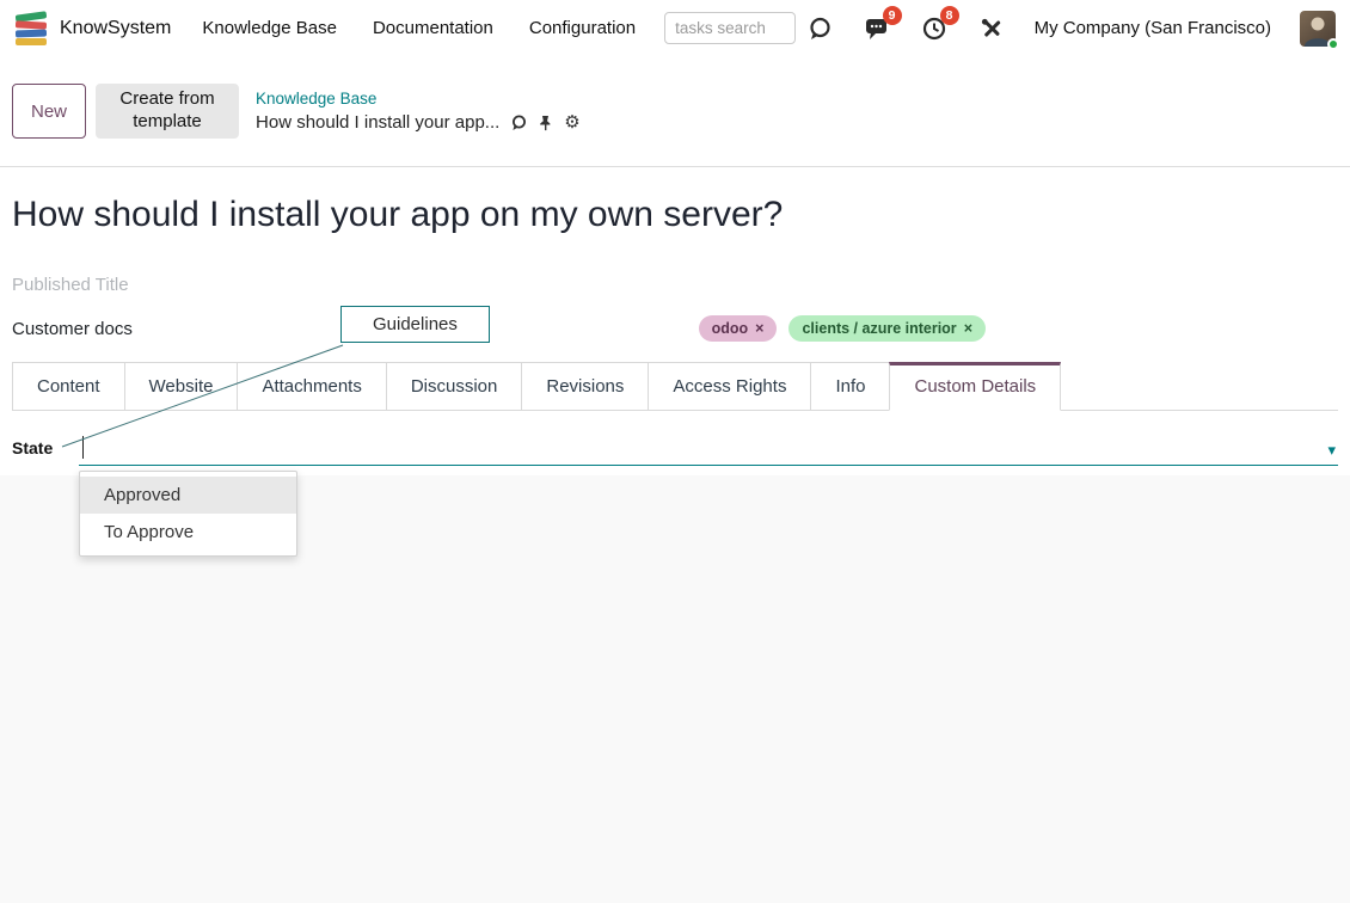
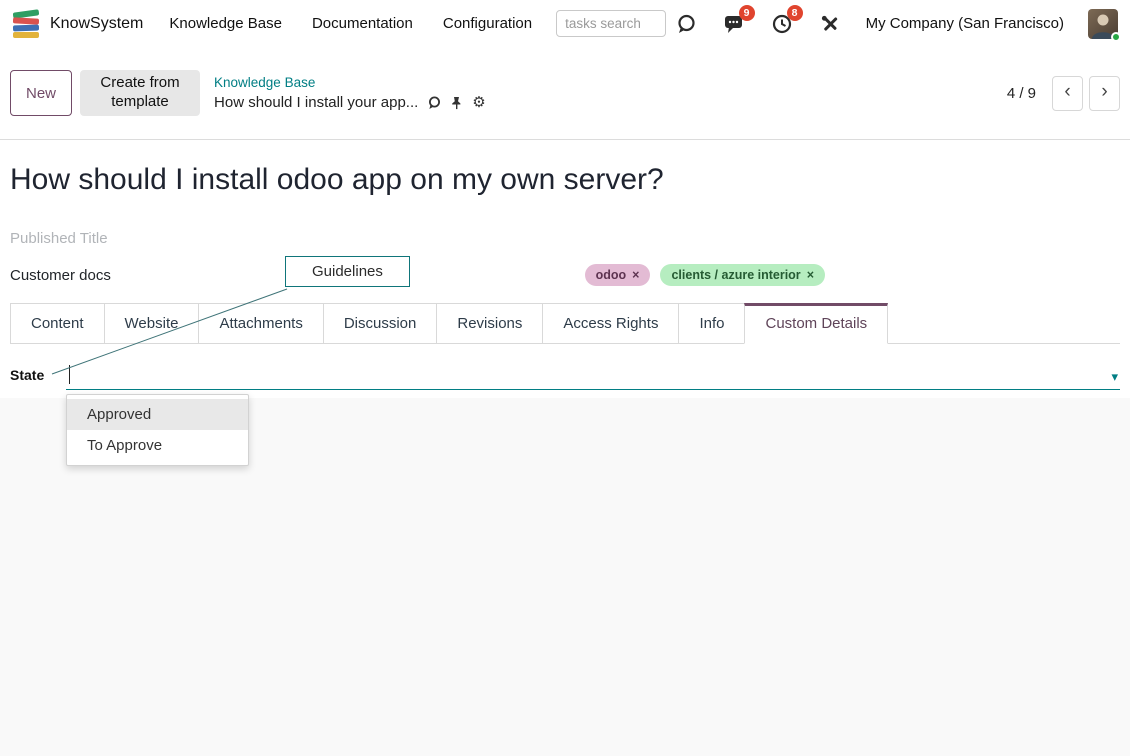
  KnowSystem
  Knowledge Base
  Documentation
  Configuration
  tasks search
  9
  8
  My Company (San Francisco)
  New
  Create from template
  Knowledge Base
  How should I install your app...
  ⚙
+ 4 / 9
+ ‹
+ ›
- How should I install your app on my own server?
+ How should I install odoo app on my own server?
  Published Title
  Customer docs
  odoo
  ×
  clients / azure interior
  ×
  Content
  Website
  Attachments
  Discussion
  Revisions
  Access Rights
  Info
  Custom Details
  State
  ▾
  Approved
  To Approve
  Guidelines
